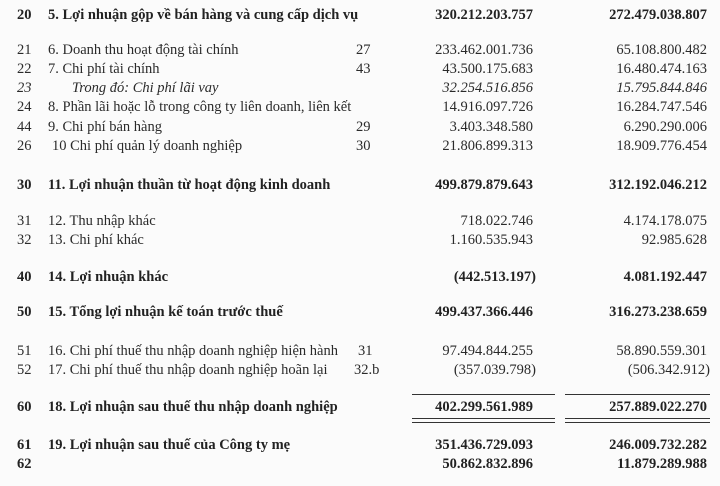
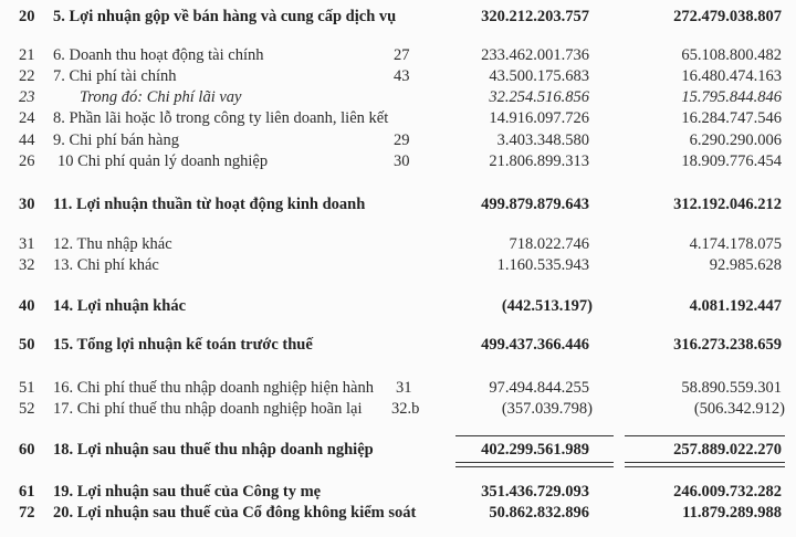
  20
  5. Lợi nhuận gộp về bán hàng và cung cấp dịch vụ
  320.212.203.757
  272.479.038.807
  21
  6. Doanh thu hoạt động tài chính
  27
  233.462.001.736
  65.108.800.482
  22
  7. Chi phí tài chính
  43
  43.500.175.683
  16.480.474.163
  23
  Trong đó: Chi phí lãi vay
  32.254.516.856
  15.795.844.846
  24
  8. Phần lãi hoặc lỗ trong công ty liên doanh, liên kết
  14.916.097.726
  16.284.747.546
  44
  9. Chi phí bán hàng
  29
  3.403.348.580
  6.290.290.006
  26
  10 Chi phí quản lý doanh nghiệp
  30
  21.806.899.313
  18.909.776.454
  30
  11. Lợi nhuận thuần từ hoạt động kinh doanh
  499.879.879.643
  312.192.046.212
  31
  12. Thu nhập khác
  718.022.746
  4.174.178.075
  32
  13. Chi phí khác
  1.160.535.943
  92.985.628
  40
  14. Lợi nhuận khác
  (442.513.197)
  4.081.192.447
  50
  15. Tổng lợi nhuận kế toán trước thuế
  499.437.366.446
  316.273.238.659
  51
  16. Chi phí thuế thu nhập doanh nghiệp hiện hành
  31
  97.494.844.255
  58.890.559.301
  52
  17. Chi phí thuế thu nhập doanh nghiệp hoãn lại
  32.b
  (357.039.798)
  (506.342.912)
  60
  18. Lợi nhuận sau thuế thu nhập doanh nghiệp
  402.299.561.989
  257.889.022.270
  61
  19. Lợi nhuận sau thuế của Công ty mẹ
  351.436.729.093
  246.009.732.282
- 62
+ 72
+ 20. Lợi nhuận sau thuế của Cổ đông không kiểm soát
  50.862.832.896
  11.879.289.988
